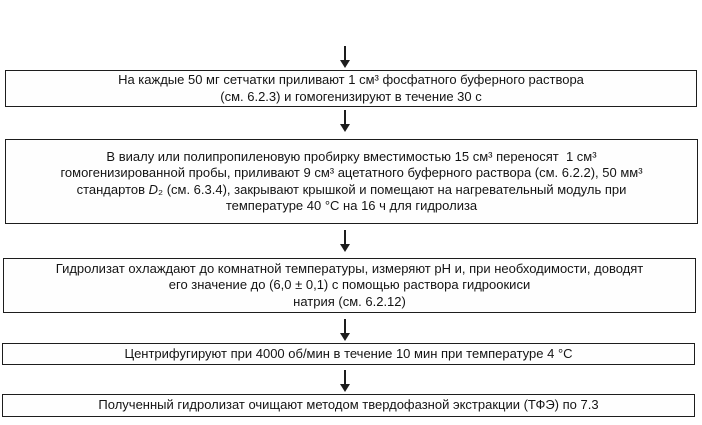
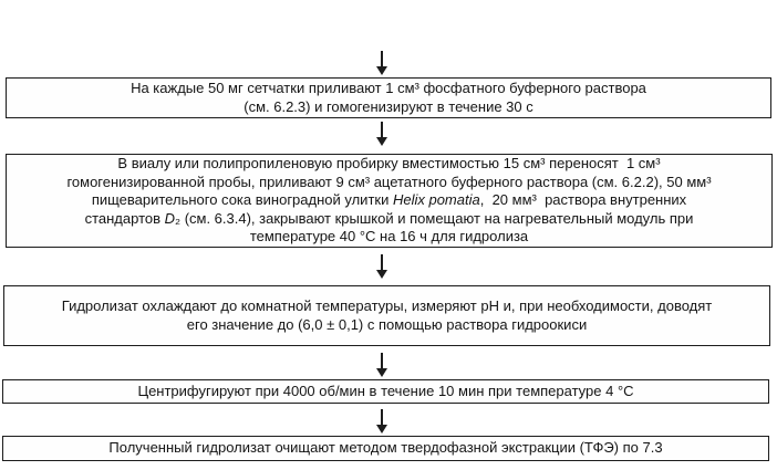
  На каждые 50 мг сетчатки приливают 1 см³ фосфатного буферного раствора
  (см. 6.2.3) и гомогенизируют в течение 30 с
  В виалу или полипропиленовую пробирку вместимостью 15 см³ переносят 1 см³
  гомогенизированной пробы, приливают 9 см³ ацетатного буферного раствора (см. 6.2.2), 50 мм³
+ пищеварительного сока виноградной улитки Helix pomatia, 20 мм³ раствора внутренних
  стандартов D₂ (см. 6.3.4), закрывают крышкой и помещают на нагревательный модуль при
  температуре 40 °С на 16 ч для гидролиза
  Гидролизат охлаждают до комнатной температуры, измеряют pH и, при необходимости, доводят
  его значение до (6,0 ± 0,1) с помощью раствора гидроокиси
- натрия (см. 6.2.12)
  Центрифугируют при 4000 об/мин в течение 10 мин при температуре 4 °С
  Полученный гидролизат очищают методом твердофазной экстракции (ТФЭ) по 7.3
